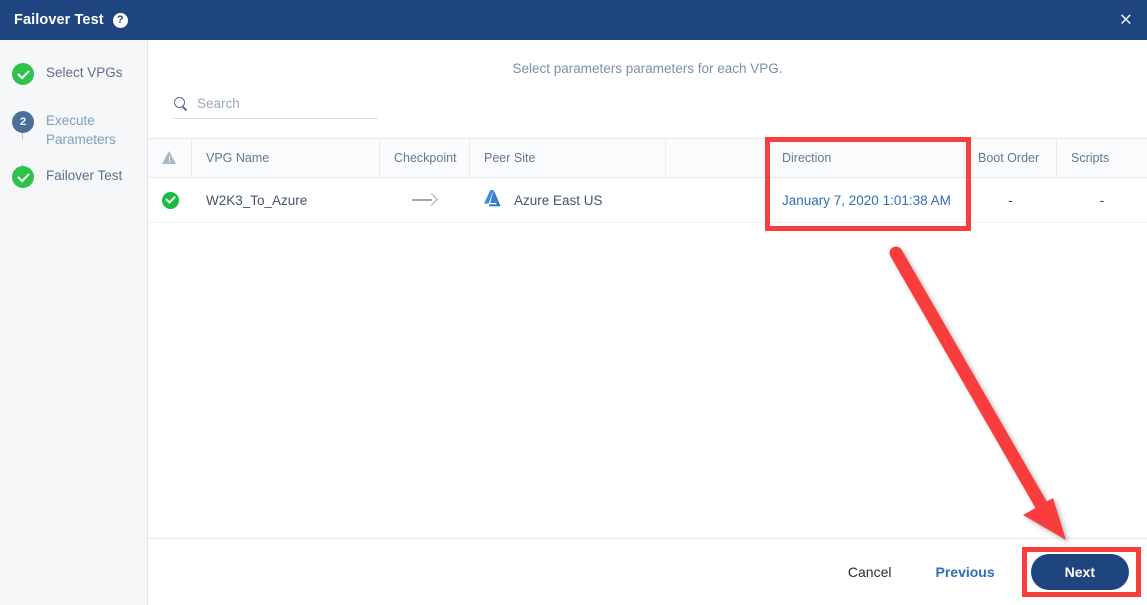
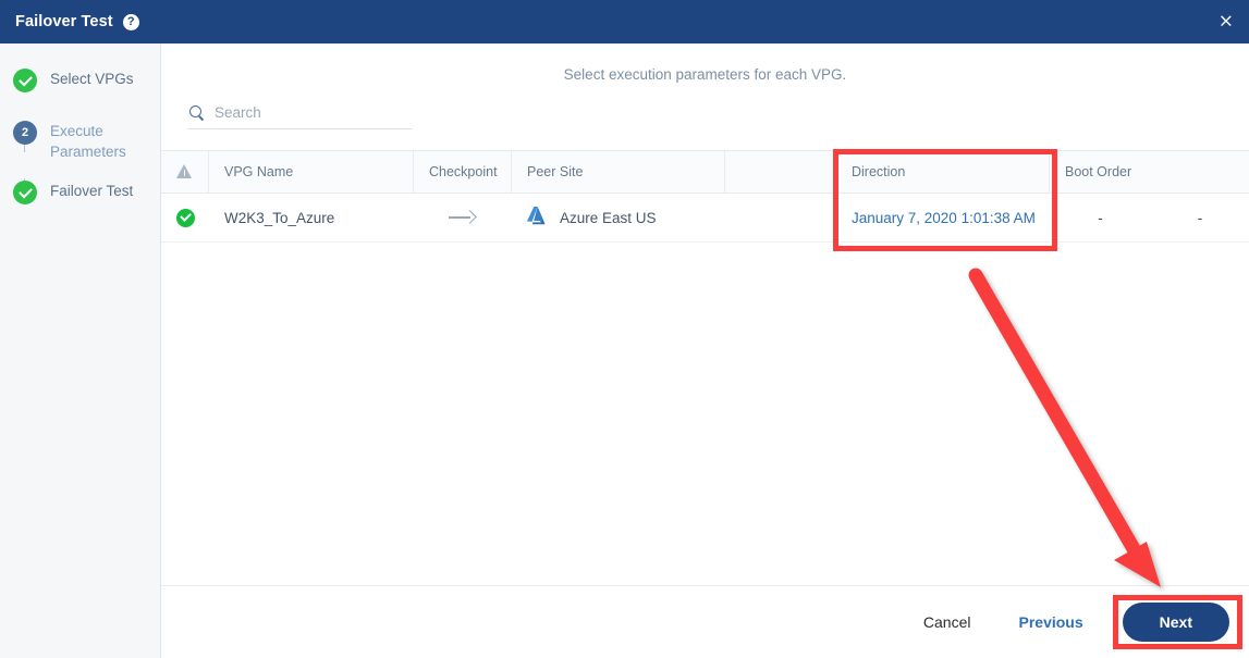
  Failover Test
  ?
  ×
  Select VPGs
  2
  Execute Parameters
  Failover Test
- Select parameters parameters for each VPG.
+ Select execution parameters for each VPG.
  Search
  VPG Name
  Checkpoint
  Peer Site
  Direction
  Boot Order
- Scripts
  W2K3_To_Azure
  Azure East US
  January 7, 2020 1:01:38 AM
  -
  -
  Cancel
  Previous
  Next
